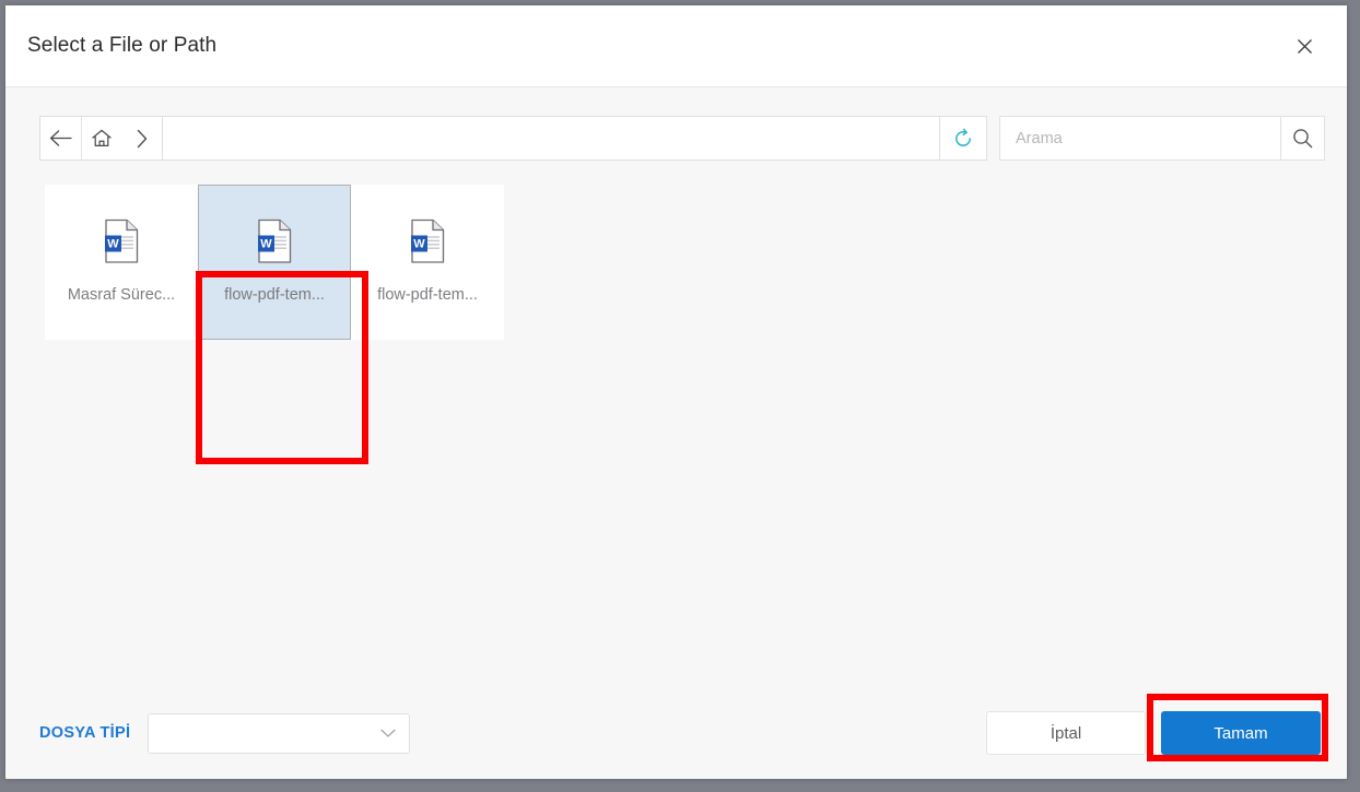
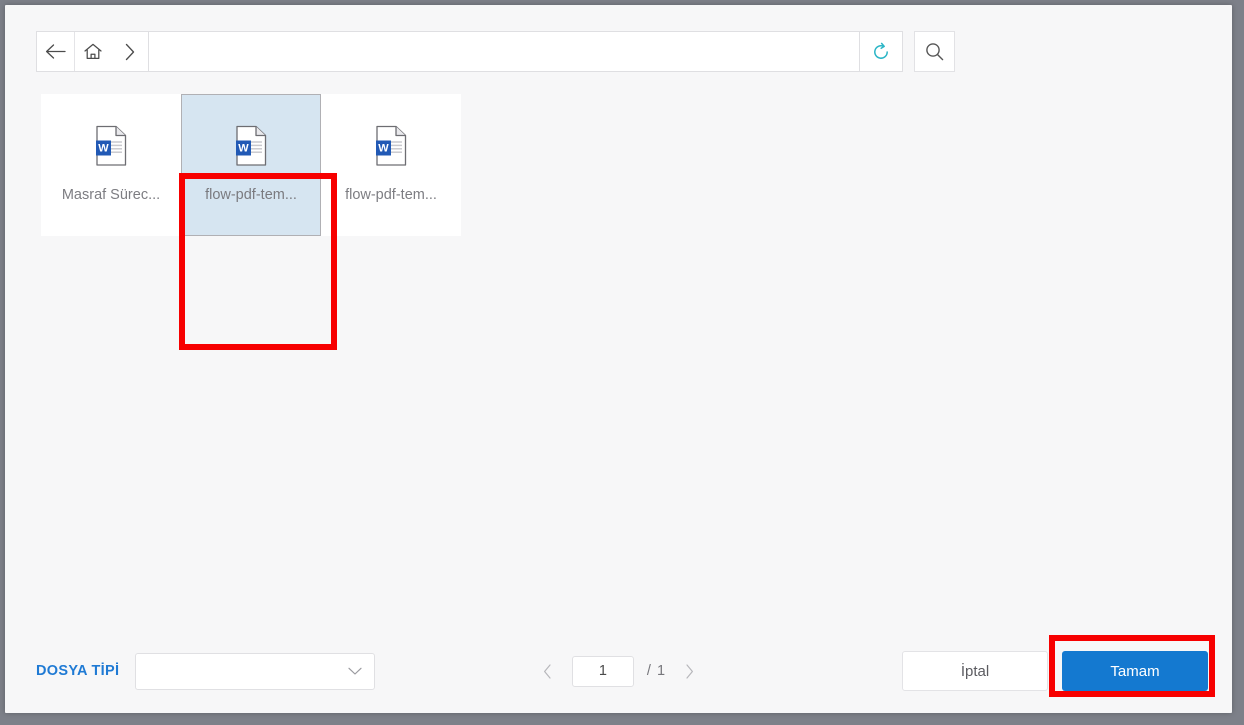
- Select a File or Path
- Arama
  W
  Masraf Sürec...
  W
  flow-pdf-tem...
  W
  flow-pdf-tem...
  DOSYA TİPİ
+ 1
+ / 1
  İptal
  Tamam
